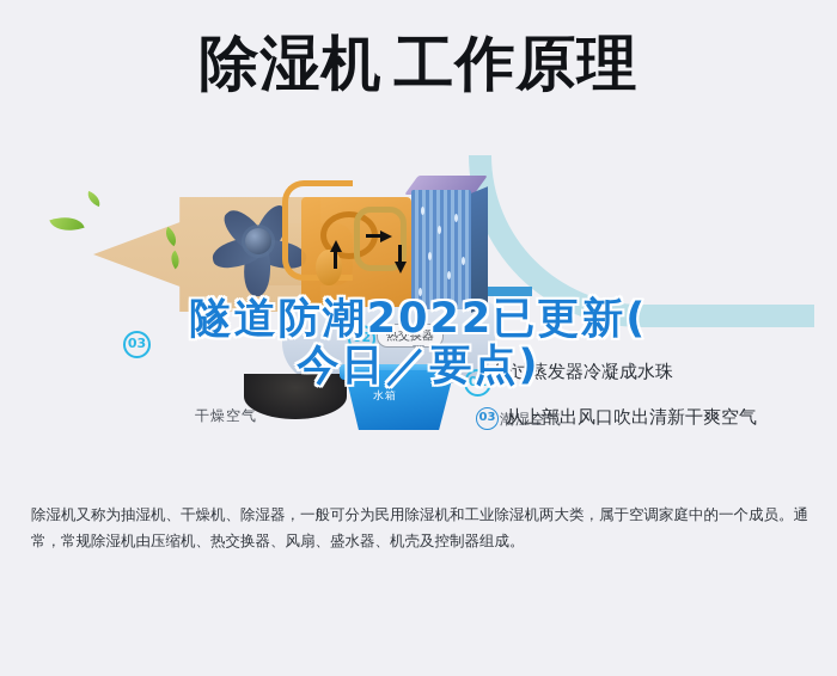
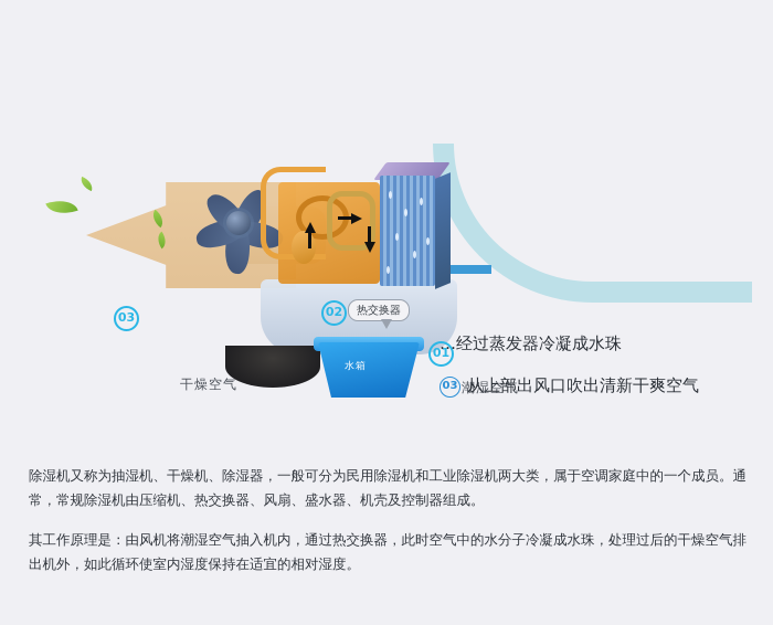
- 除湿机 工作原理
  水箱
  03
  02
  01
  热交换器
  干燥空气
  潮湿空气
  …经过蒸发器冷凝成水珠
  03 从上部出风口吹出清新干爽空气
- 隧道防潮2022已更新(
- 今日／要点)
  除湿机又称为抽湿机、干燥机、除湿器，一般可分为民用除湿机和工业除湿机两大类，属于空调家庭中的一个成员。通常，常规除湿机由压缩机、热交换器、风扇、盛水器、机壳及控制器组成。
+ 其工作原理是：由风机将潮湿空气抽入机内，通过热交换器，此时空气中的水分子冷凝成水珠，处理过后的干燥空气排出机外，如此循环使室内湿度保持在适宜的相对湿度。
